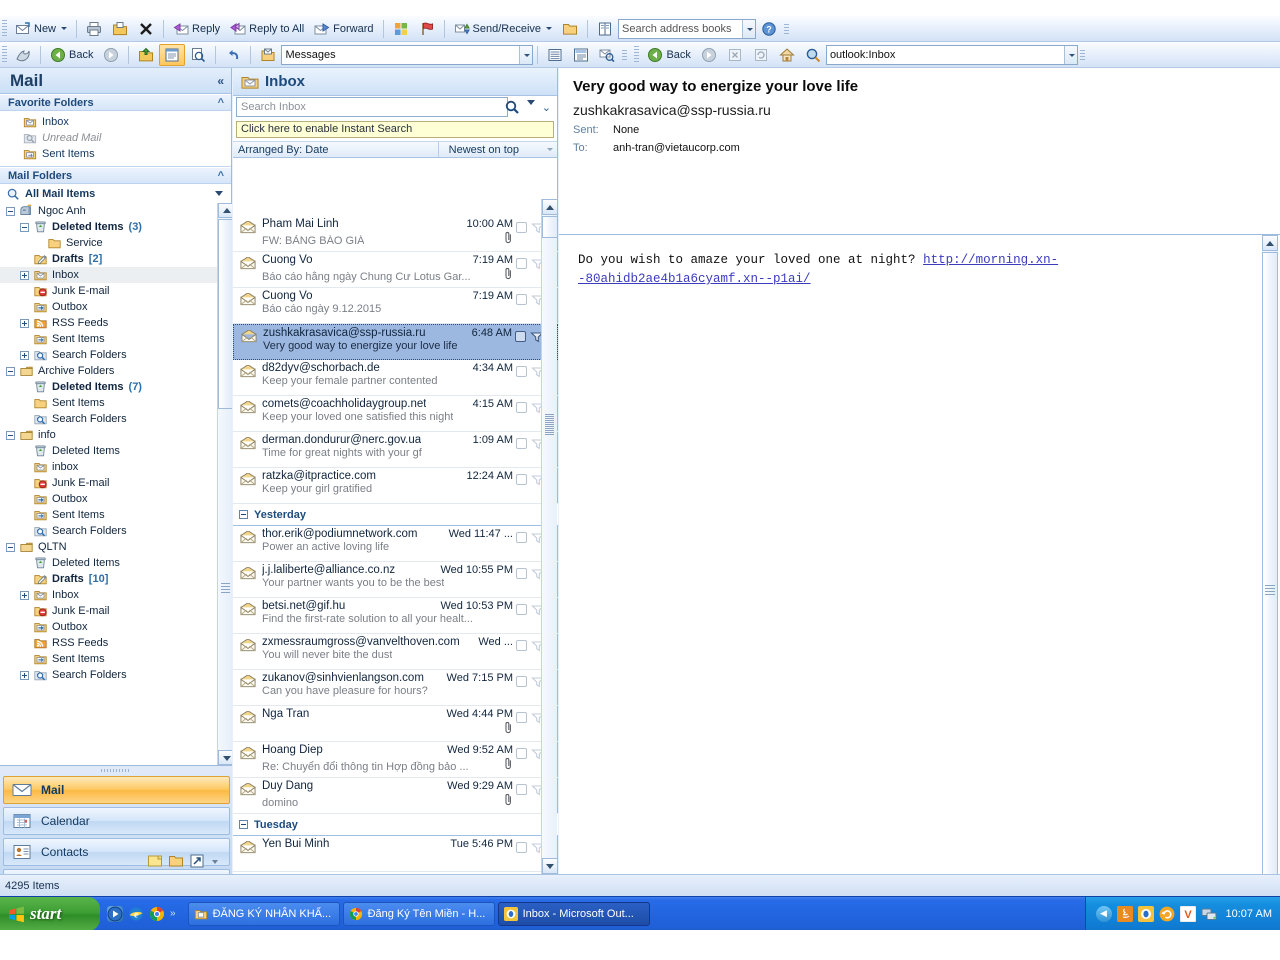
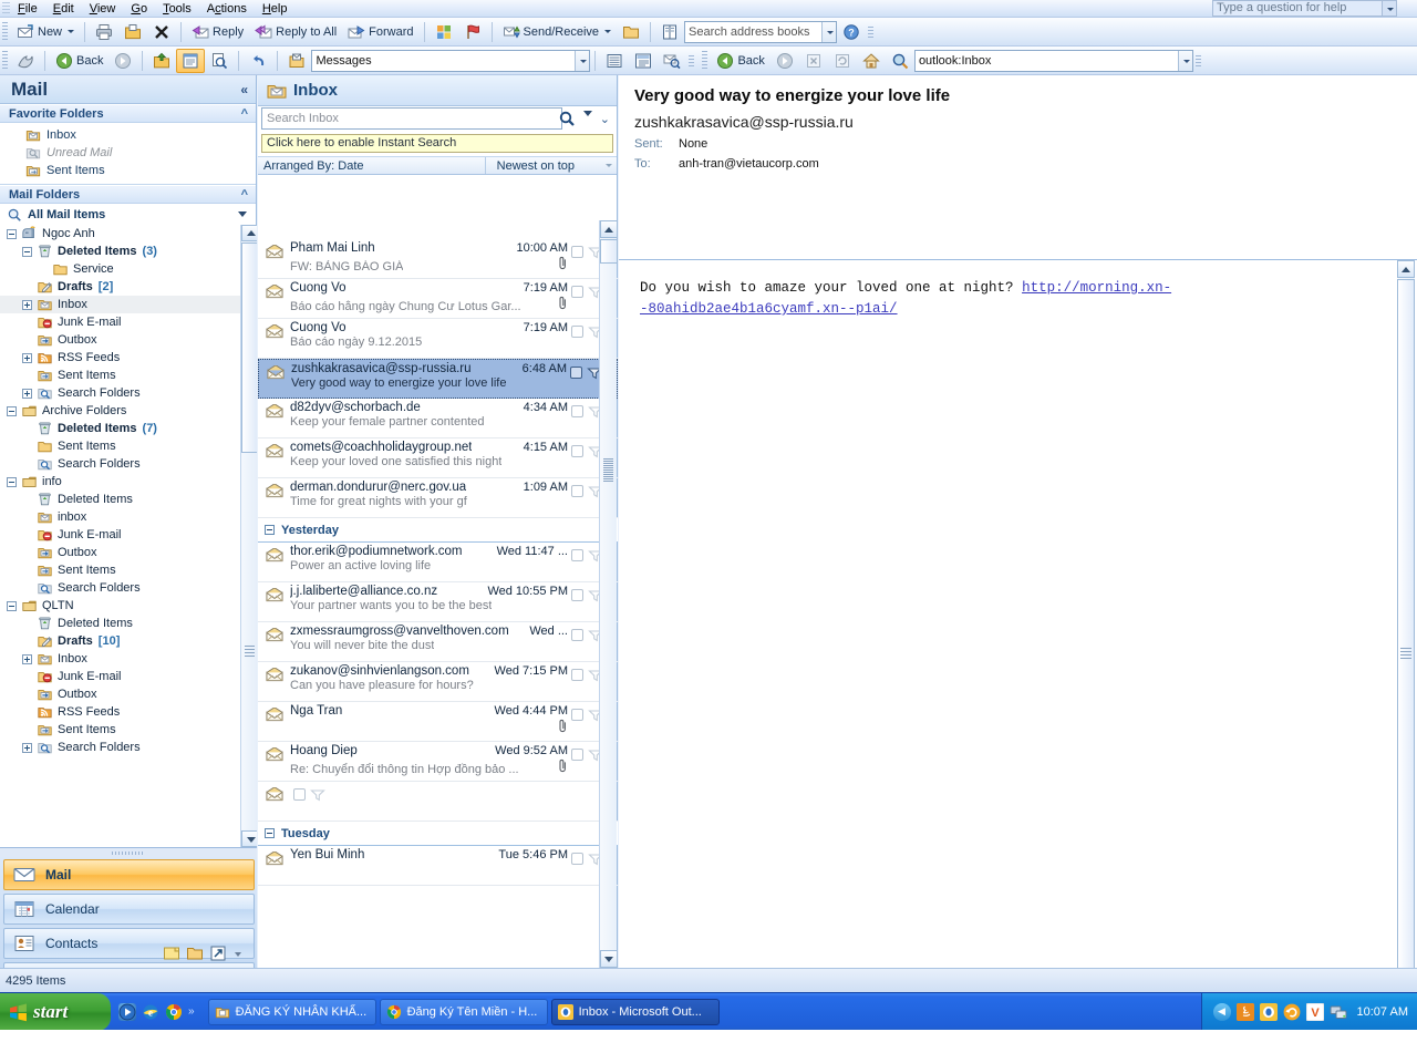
+ File
+ Edit
+ View
+ Go
+ Tools
+ Actions
+ Help
+ Type a question for help
  New
  Reply
  Reply to All
  Forward
  Send/Receive
  Search address books
  ?
  Back
  Messages
  Back
  outlook:Inbox
  Mail
  «
  Favorite Folders
  ^
  Inbox
  Unread Mail
  Sent Items
  Mail Folders
  ^
  All Mail Items
  Ngoc Anh
  Deleted Items
  (3)
  Service
  Drafts
  [2]
  Inbox
  Junk E-mail
  Outbox
  RSS Feeds
  Sent Items
  Search Folders
  Archive Folders
  Deleted Items
  (7)
  Sent Items
  Search Folders
  info
  Deleted Items
  inbox
  Junk E-mail
  Outbox
  Sent Items
  Search Folders
  QLTN
  Deleted Items
  Drafts
  [10]
  Inbox
  Junk E-mail
  Outbox
  RSS Feeds
  Sent Items
  Search Folders
  Mail
  Calendar
  Contacts
  Inbox
  Search Inbox
  ⌄
  Click here to enable Instant Search
  Arranged By: Date
  Newest on top
  Pham Mai Linh
  10:00 AM
  FW: BẢNG BÁO GIÁ
  Cuong Vo
  7:19 AM
  Báo cáo hằng ngày Chung Cư Lotus Gar...
  Cuong Vo
  7:19 AM
  Báo cáo ngày 9.12.2015
  zushkakrasavica@ssp-russia.ru
  6:48 AM
  Very good way to energize your love life
  d82dyv@schorbach.de
  4:34 AM
  Keep your female partner contented
  comets@coachholidaygroup.net
  4:15 AM
  Keep your loved one satisfied this night
  derman.dondurur@nerc.gov.ua
  1:09 AM
  Time for great nights with your gf
- ratzka@itpractice.com
- 12:24 AM
- Keep your girl gratified
  Yesterday
  thor.erik@podiumnetwork.com
  Wed 11:47 ...
  Power an active loving life
  j.j.laliberte@alliance.co.nz
  Wed 10:55 PM
  Your partner wants you to be the best
- betsi.net@gif.hu
- Wed 10:53 PM
- Find the first-rate solution to all your healt...
  zxmessraumgross@vanvelthoven.com
  Wed ...
  You will never bite the dust
  zukanov@sinhvienlangson.com
  Wed 7:15 PM
  Can you have pleasure for hours?
  Nga Tran
  Wed 4:44 PM
  Hoang Diep
  Wed 9:52 AM
  Re: Chuyển đổi thông tin Hợp đồng bảo ...
- Duy Dang
- Wed 9:29 AM
- domino
  Tuesday
  Yen Bui Minh
  Tue 5:46 PM
  Very good way to energize your love life
  zushkakrasavica@ssp-russia.ru
  Sent:
  None
  To:
  anh-tran@vietaucorp.com
  Do you wish to amaze your loved one at night? http://morning.xn--80ahidb2ae4b1a6cyamf.xn--p1ai/
  4295 Items
  start
  e
  »
  ĐĂNG KÝ NHÂN KHẨ...
  Đăng Ký Tên Miền - H...
  Inbox - Microsoft Out...
  ◀
  V
  10:07 AM
